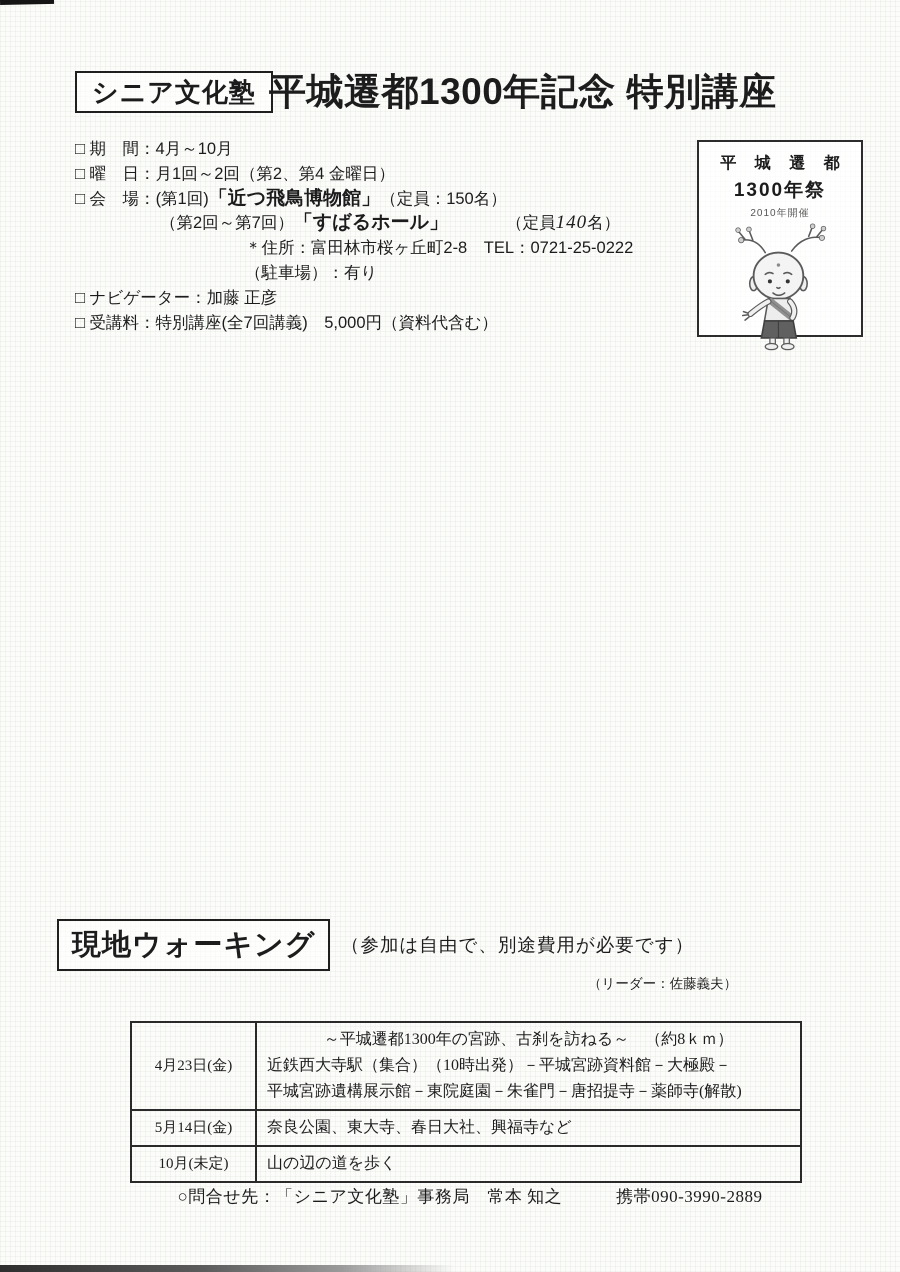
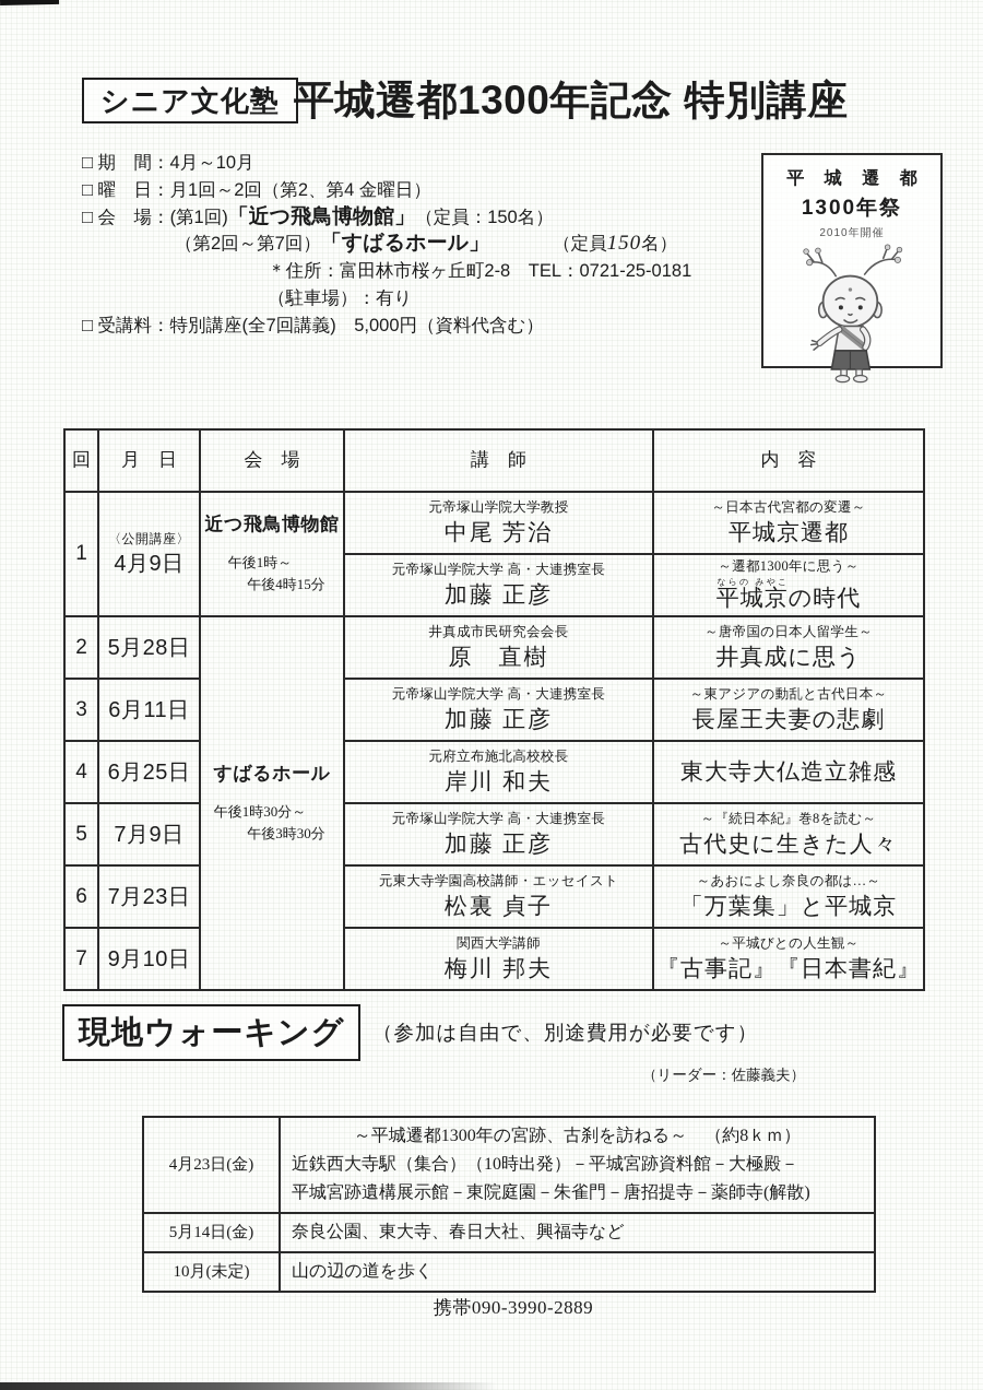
  シニア文化塾
  平城遷都1300年記念 特別講座
  □ 期 間：4月～10月
  □ 曜 日：月1回～2回（第2、第4 金曜日）
  □ 会 場：(第1回)「近つ飛鳥博物館」（定員：150名）
- （第2回～第7回）「すばるホール」 （定員140名）
+ （第2回～第7回）「すばるホール」 （定員150名）
- ＊住所：富田林市桜ヶ丘町2-8 TEL：0721-25-0222
+ ＊住所：富田林市桜ヶ丘町2-8 TEL：0721-25-0181
  （駐車場）：有り
- □ ナビゲーター：加藤 正彦
  □ 受講料：特別講座(全7回講義) 5,000円（資料代含む）
  平 城 遷 都
  1300年祭
  2010年開催
+ 回	月 日	会 場	講 師	内 容
+ 1	〈公開講座〉 4月9日	近つ飛鳥博物館 午後1時～ 午後4時15分	元帝塚山学院大学教授 中尾 芳治	～日本古代宮都の変遷～ 平城京遷都
+ 元帝塚山学院大学 高・大連携室長 加藤 正彦	～遷都1300年に思う～ 平城京ならの みやこの時代
+ 2	5月28日	すばるホール 午後1時30分～ 午後3時30分	井真成市民研究会会長 原 直樹	～唐帝国の日本人留学生～ 井真成に思う
+ 3	6月11日	元帝塚山学院大学 高・大連携室長 加藤 正彦	～東アジアの動乱と古代日本～ 長屋王夫妻の悲劇
+ 4	6月25日	元府立布施北高校校長 岸川 和夫	東大寺大仏造立雑感
+ 5	7月9日	元帝塚山学院大学 高・大連携室長 加藤 正彦	～『続日本紀』巻8を読む～ 古代史に生きた人々
+ 6	7月23日	元東大寺学園高校講師・エッセイスト 松裏 貞子	～あおによし奈良の都は…～ 「万葉集」と平城京
+ 7	9月10日	関西大学講師 梅川 邦夫	～平城びとの人生観～ 『古事記』『日本書紀』
  現地ウォーキング
  （参加は自由で、別途費用が必要です）
  （リーダー：佐藤義夫）
  4月23日(金)	～平城遷都1300年の宮跡、古刹を訪ねる～ （約8ｋｍ） 近鉄西大寺駅（集合）（10時出発）－平城宮跡資料館－大極殿－ 平城宮跡遺構展示館－東院庭園－朱雀門－唐招提寺－薬師寺(解散)
  5月14日(金)	奈良公園、東大寺、春日大社、興福寺など
  10月(未定)	山の辺の道を歩く
- ○問合せ先：「シニア文化塾」事務局 常本 知之
  携帯090-3990-2889
